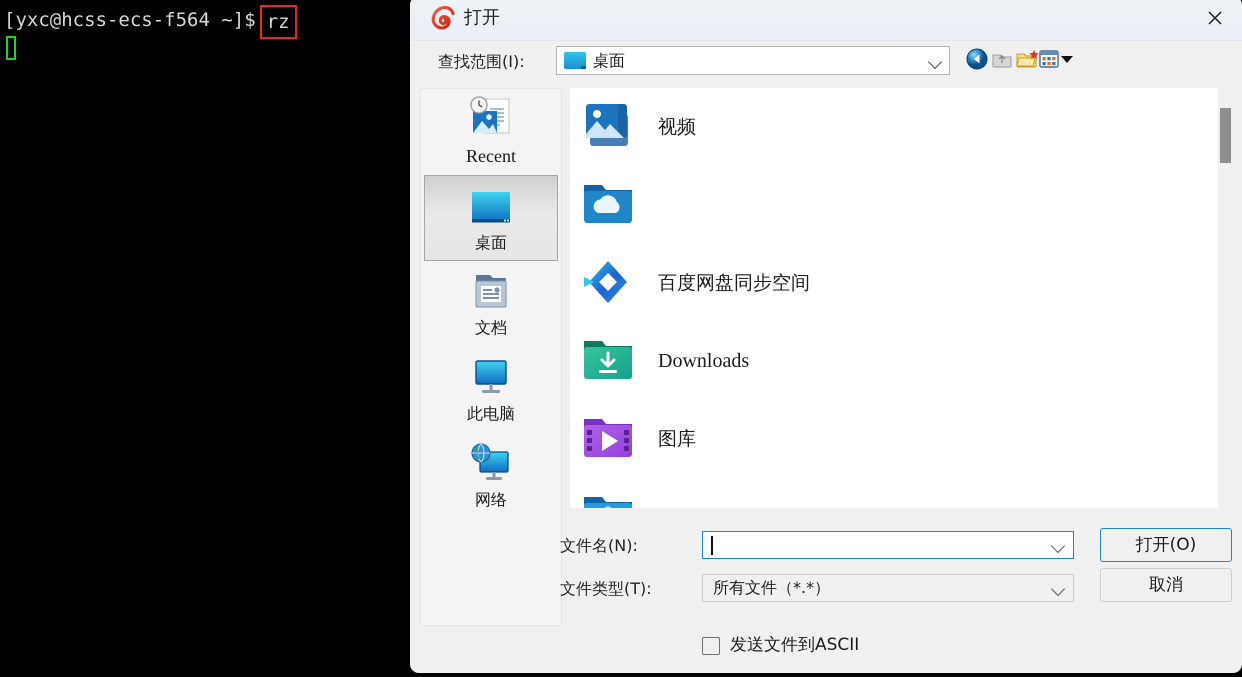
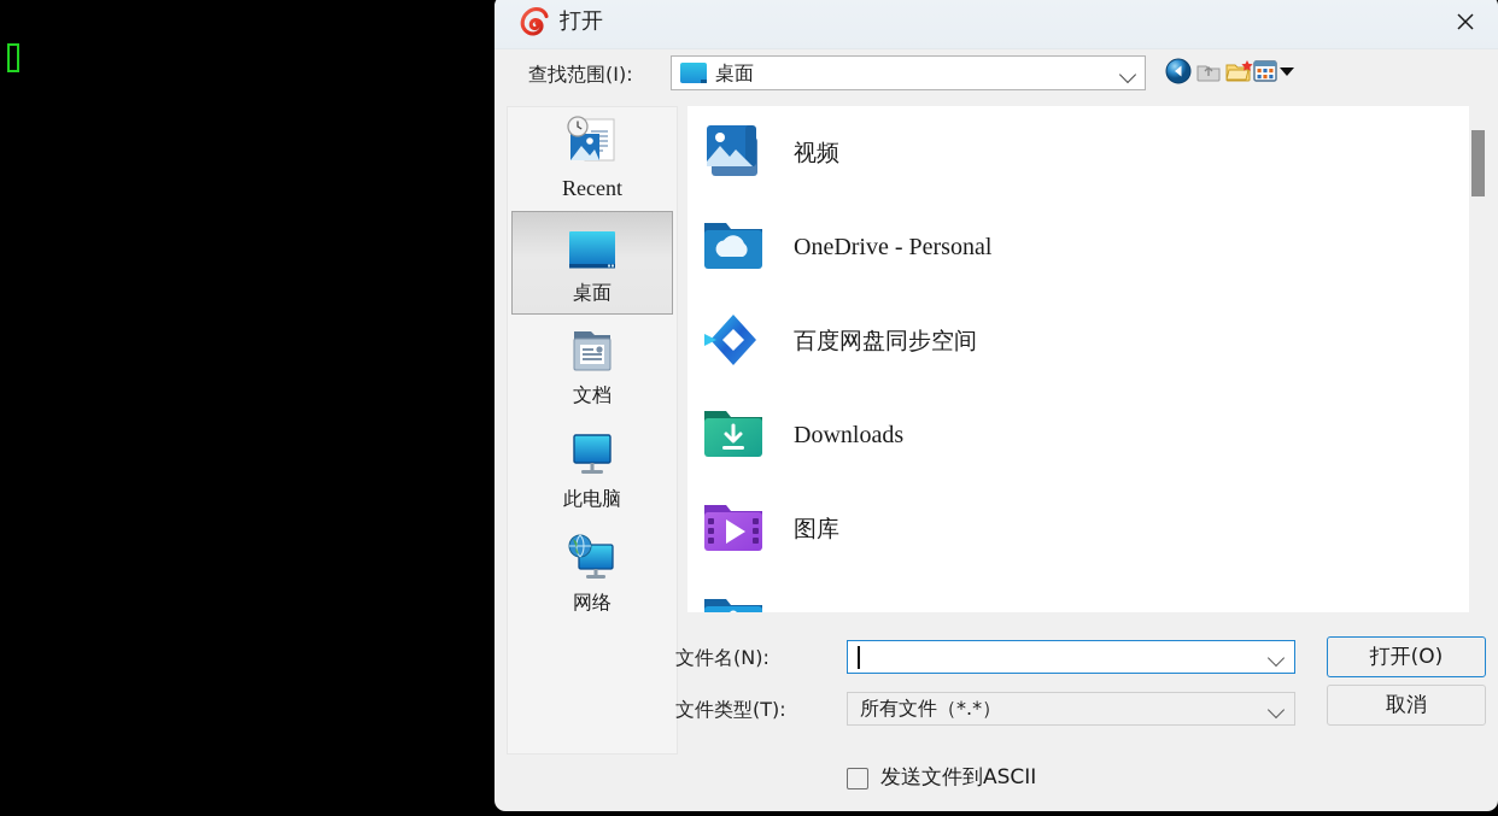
- [yxc@hcss-ecs-f564 ~]$ rz
  打开
  查找范围(I):
  桌面
  Recent
  桌面
  文档
  此电脑
  网络
  视频
+ OneDrive - Personal
  百度网盘同步空间
  Downloads
  图库
  文件名(N):
  文件类型(T):
  所有文件（*.*）
  打开(O)
  取消
  发送文件到ASCII
